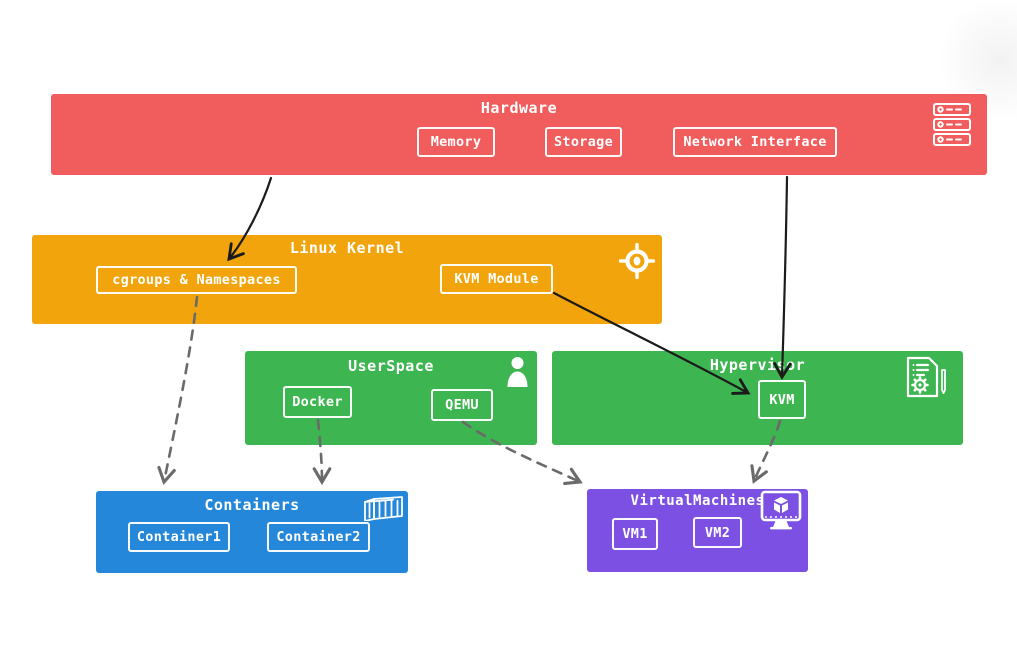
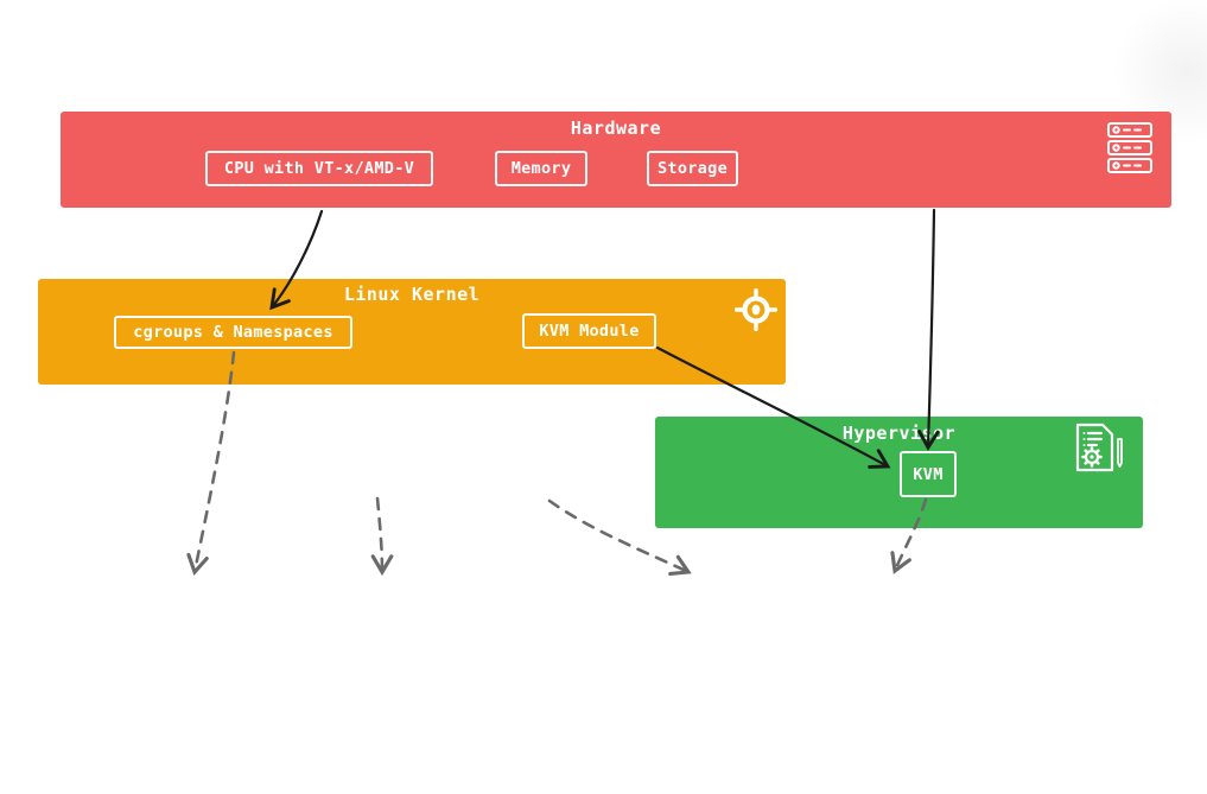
  Hardware
+ CPU with VT-x/AMD-V
  Memory
  Storage
- Network Interface
  Linux Kernel
  cgroups & Namespaces
  KVM Module
- UserSpace
- Docker
- QEMU
  Hypervior
  KVM
- Containers
- Container1
- Container2
- VirtualMachines
- VM1
- VM2
